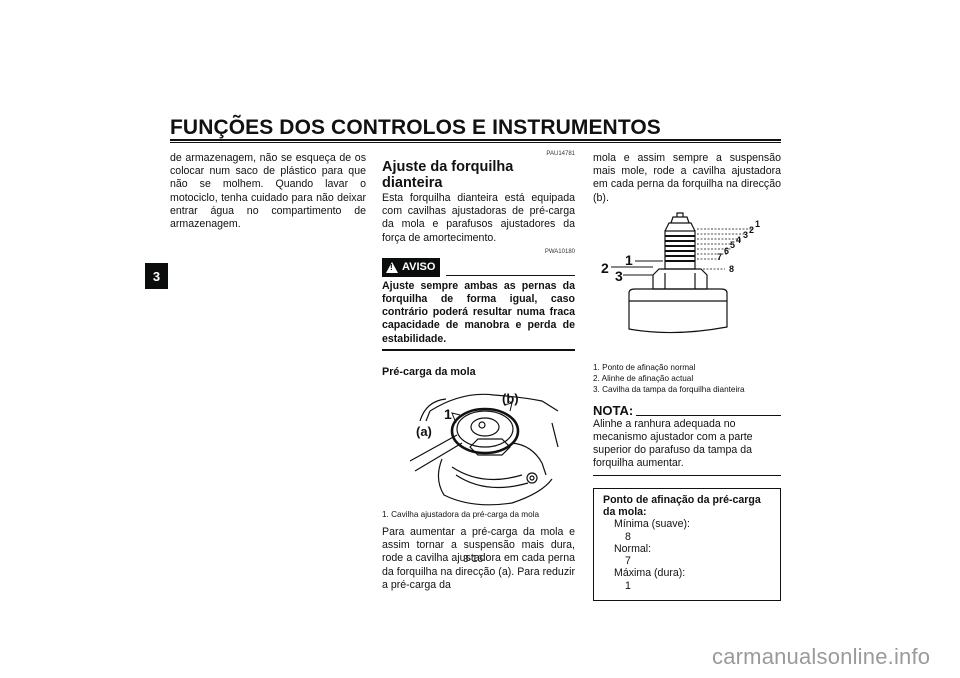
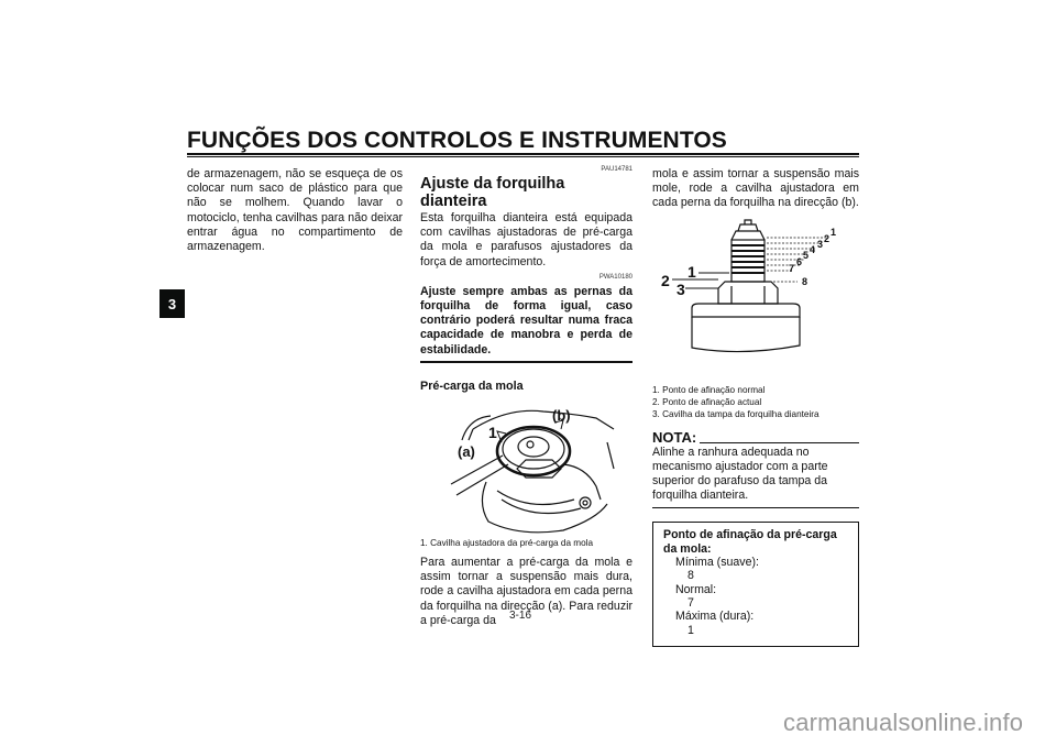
  FUNÇÕES DOS CONTROLOS E INSTRUMENTOS
  3
- de armazenagem, não se esqueça de os colocar num saco de plástico para que não se molhem. Quando lavar o motociclo, tenha cuidado para não deixar entrar água no compartimento de armazenagem.
+ de armazenagem, não se esqueça de os colocar num saco de plástico para que não se molhem. Quando lavar o motociclo, tenha cavilhas para não deixar entrar água no compartimento de armazenagem.
  Ajuste da forquilha dianteira
  Esta forquilha dianteira está equipada com cavilhas ajustadoras de pré-carga da mola e parafusos ajustadores da força de amortecimento.
- !
- AVISO
  Ajuste sempre ambas as pernas da forquilha de forma igual, caso contrário poderá resultar numa fraca capacidade de manobra e perda de estabilidade.
  Pré-carga da mola
  1
  (a)
  (b)
  1. Cavilha ajustadora da pré-carga da mola
  Para aumentar a pré-carga da mola e assim tornar a suspensão mais dura, rode a cavilha ajustadora em cada perna da forquilha na direcção (a). Para reduzir a pré-carga da
- mola e assim sempre a suspensão mais mole, rode a cavilha ajustadora em cada perna da forquilha na direcção (b).
+ mola e assim tornar a suspensão mais mole, rode a cavilha ajustadora em cada perna da forquilha na direcção (b).
  1
  2
  3
  4
  5
  6
  7
  8
  1
  2
  3
  1. Ponto de afinação normal
- 2. Alinhe de afinação actual
+ 2. Ponto de afinação actual
  3. Cavilha da tampa da forquilha dianteira
  NOTA:
- Alinhe a ranhura adequada no mecanismo ajustador com a parte superior do parafuso da tampa da forquilha aumentar.
+ Alinhe a ranhura adequada no mecanismo ajustador com a parte superior do parafuso da tampa da forquilha dianteira.
  Ponto de afinação da pré-carga da mola:
  Mínima (suave):
  8
  Normal:
  7
  Máxima (dura):
  1
  3-16
  carmanualsonline.info
